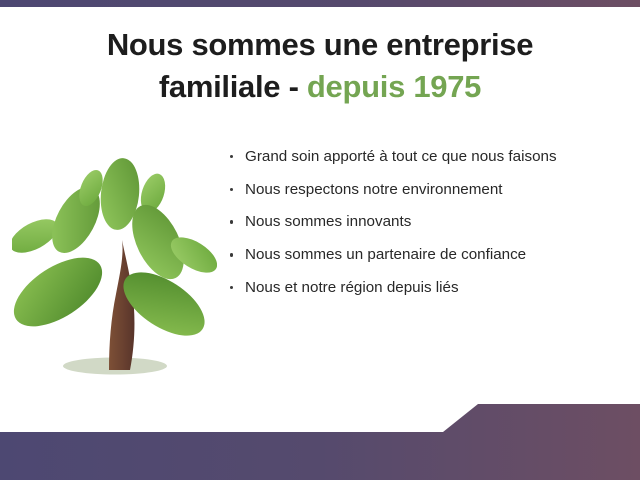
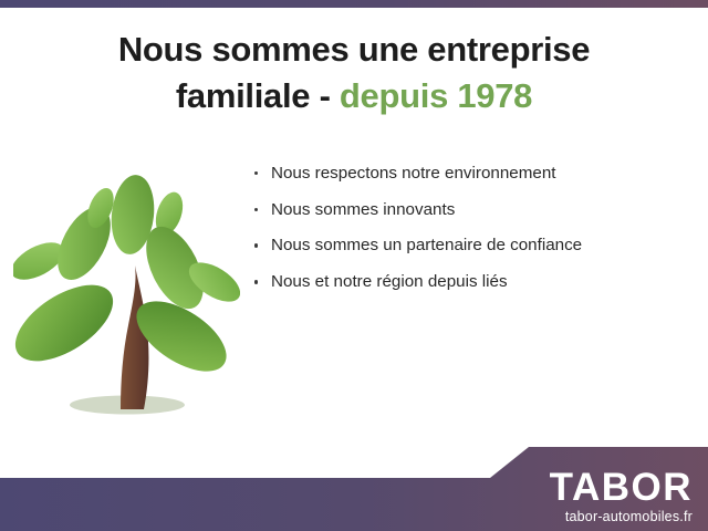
  Nous sommes une entreprise
- familiale - depuis 1975
+ familiale - depuis 1978
- Grand soin apporté à tout ce que nous faisons
  Nous respectons notre environnement
  Nous sommes innovants
  Nous sommes un partenaire de confiance
  Nous et notre région depuis liés
+ TABOR
+ tabor-automobiles.fr
